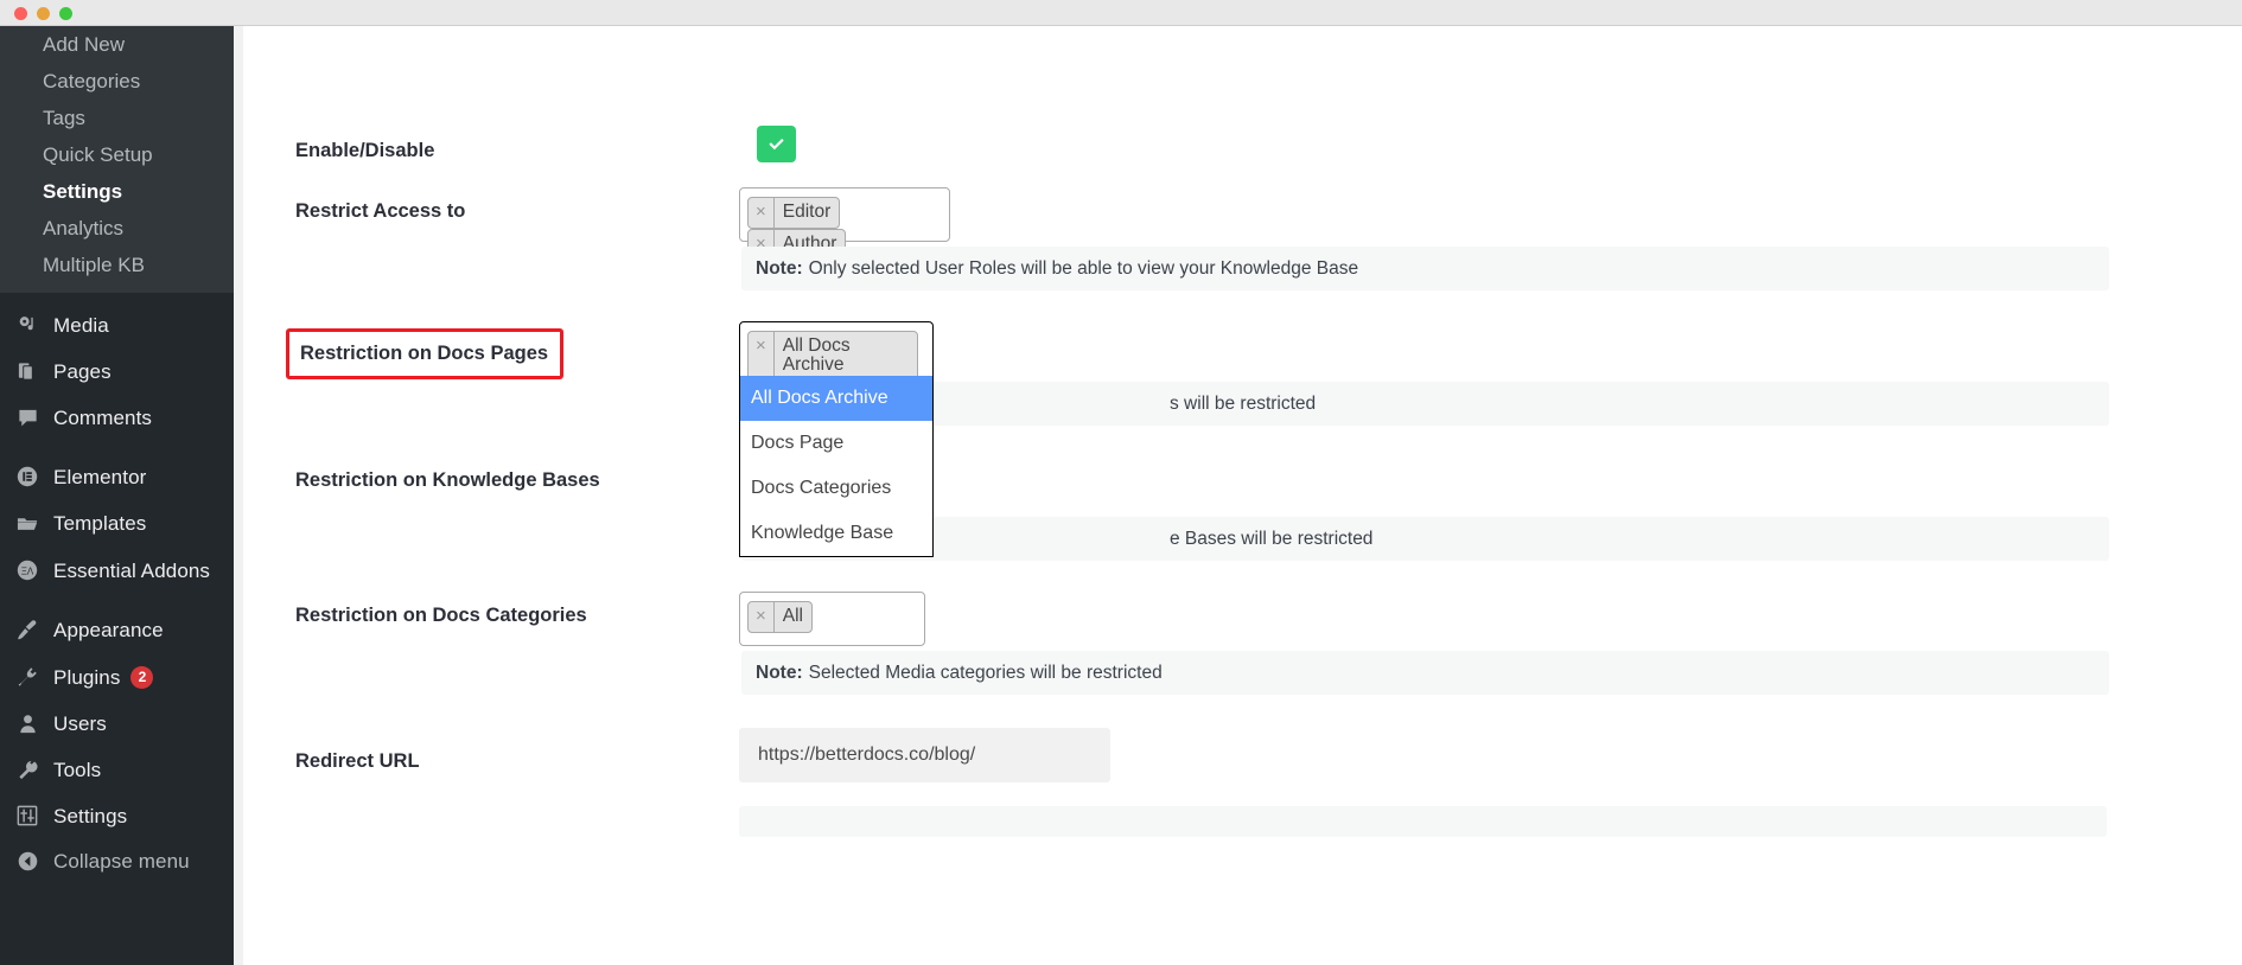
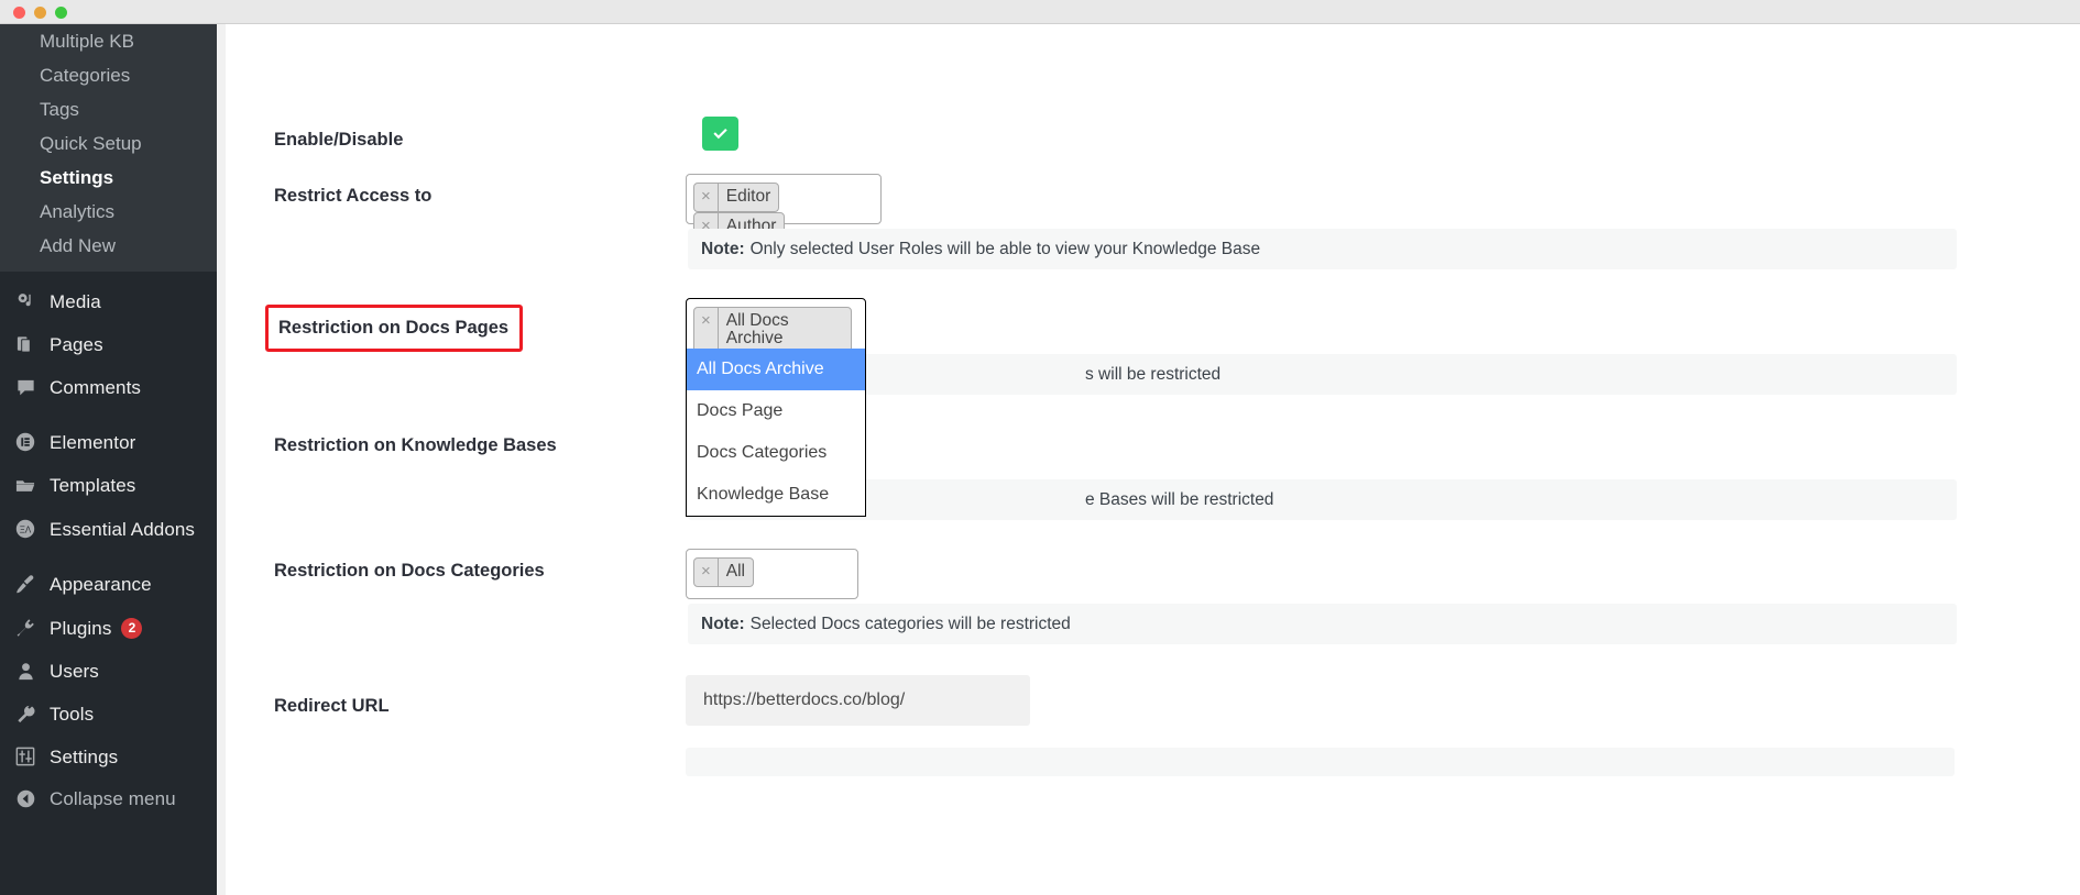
- Add New
+ Multiple KB
  Categories
  Tags
  Quick Setup
  Settings
  Analytics
- Multiple KB
+ Add New
  Media
  Pages
  Comments
  Elementor
  Templates
  ΞΛ
  Essential Addons
  Appearance
  Plugins
  2
  Users
  Tools
  Settings
  Collapse menu
  Enable/Disable
  Restrict Access to
  ×
  Editor
  ×
  Author
  Note:
  Only selected User Roles will be able to view your Knowledge Base
  Restriction on Docs Pages
  s will be restricted
  ×
  All Docs Archive
  All Docs Archive
  Docs Page
  Docs Categories
  Knowledge Base
  Restriction on Knowledge Bases
  e Bases will be restricted
  Restriction on Docs Categories
  ×
  All
  Note:
- Selected Media categories will be restricted
+ Selected Docs categories will be restricted
  Redirect URL
  https://betterdocs.co/blog/
